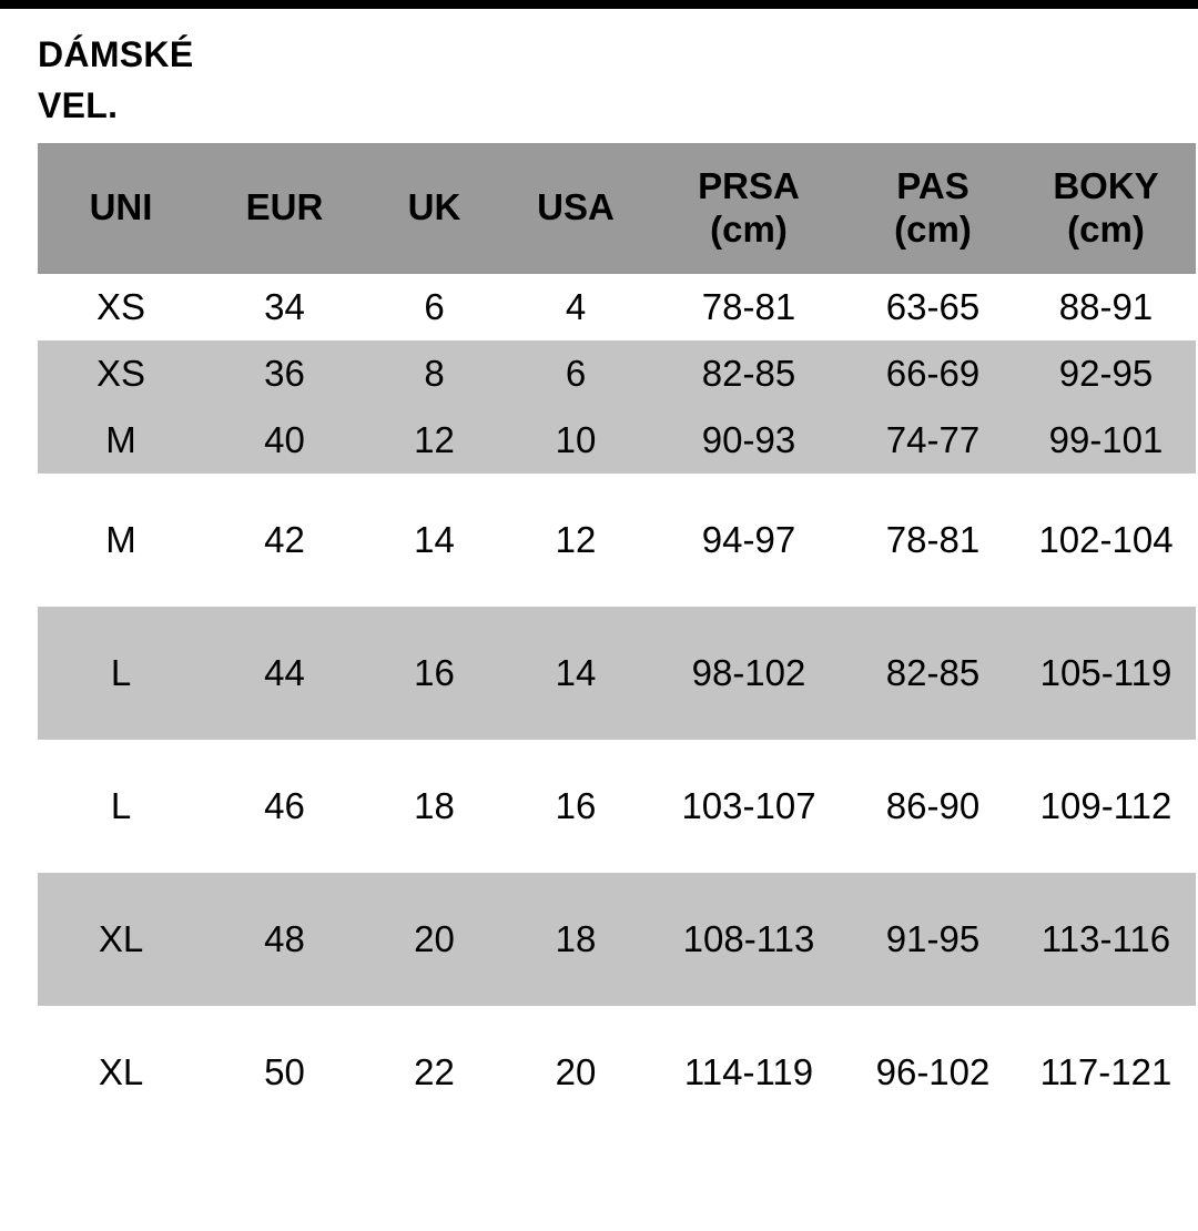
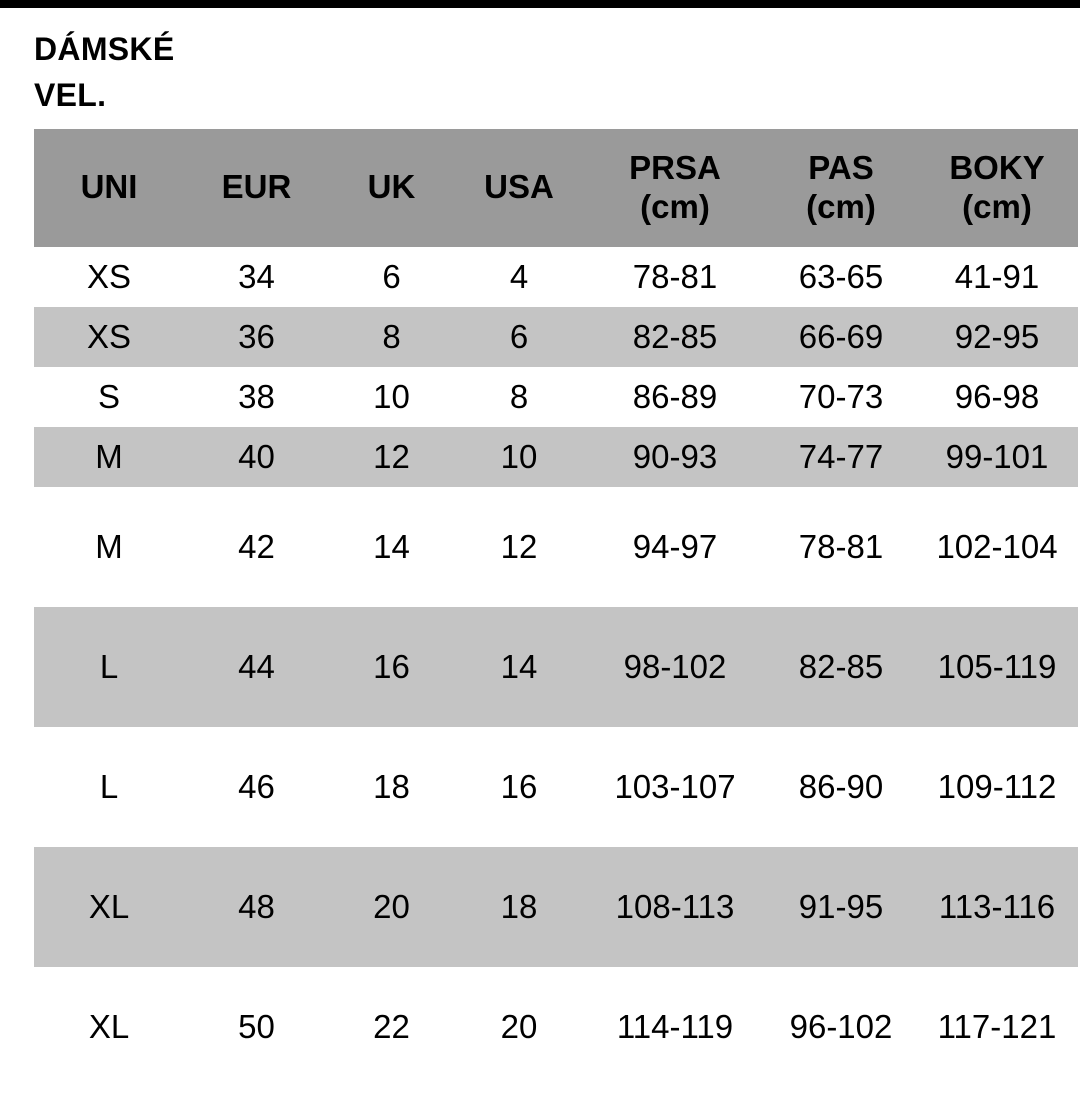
  DÁMSKÉ
  VEL.
  UNI	EUR	UK	USA	PRSA (cm)	PAS (cm)	BOKY (cm)
- XS	34	6	4	78-81	63-65	88-91
+ XS	34	6	4	78-81	63-65	41-91
  XS	36	8	6	82-85	66-69	92-95
+ S	38	10	8	86-89	70-73	96-98
  M	40	12	10	90-93	74-77	99-101
  M	42	14	12	94-97	78-81	102-104
  L	44	16	14	98-102	82-85	105-119
  L	46	18	16	103-107	86-90	109-112
  XL	48	20	18	108-113	91-95	113-116
  XL	50	22	20	114-119	96-102	117-121
